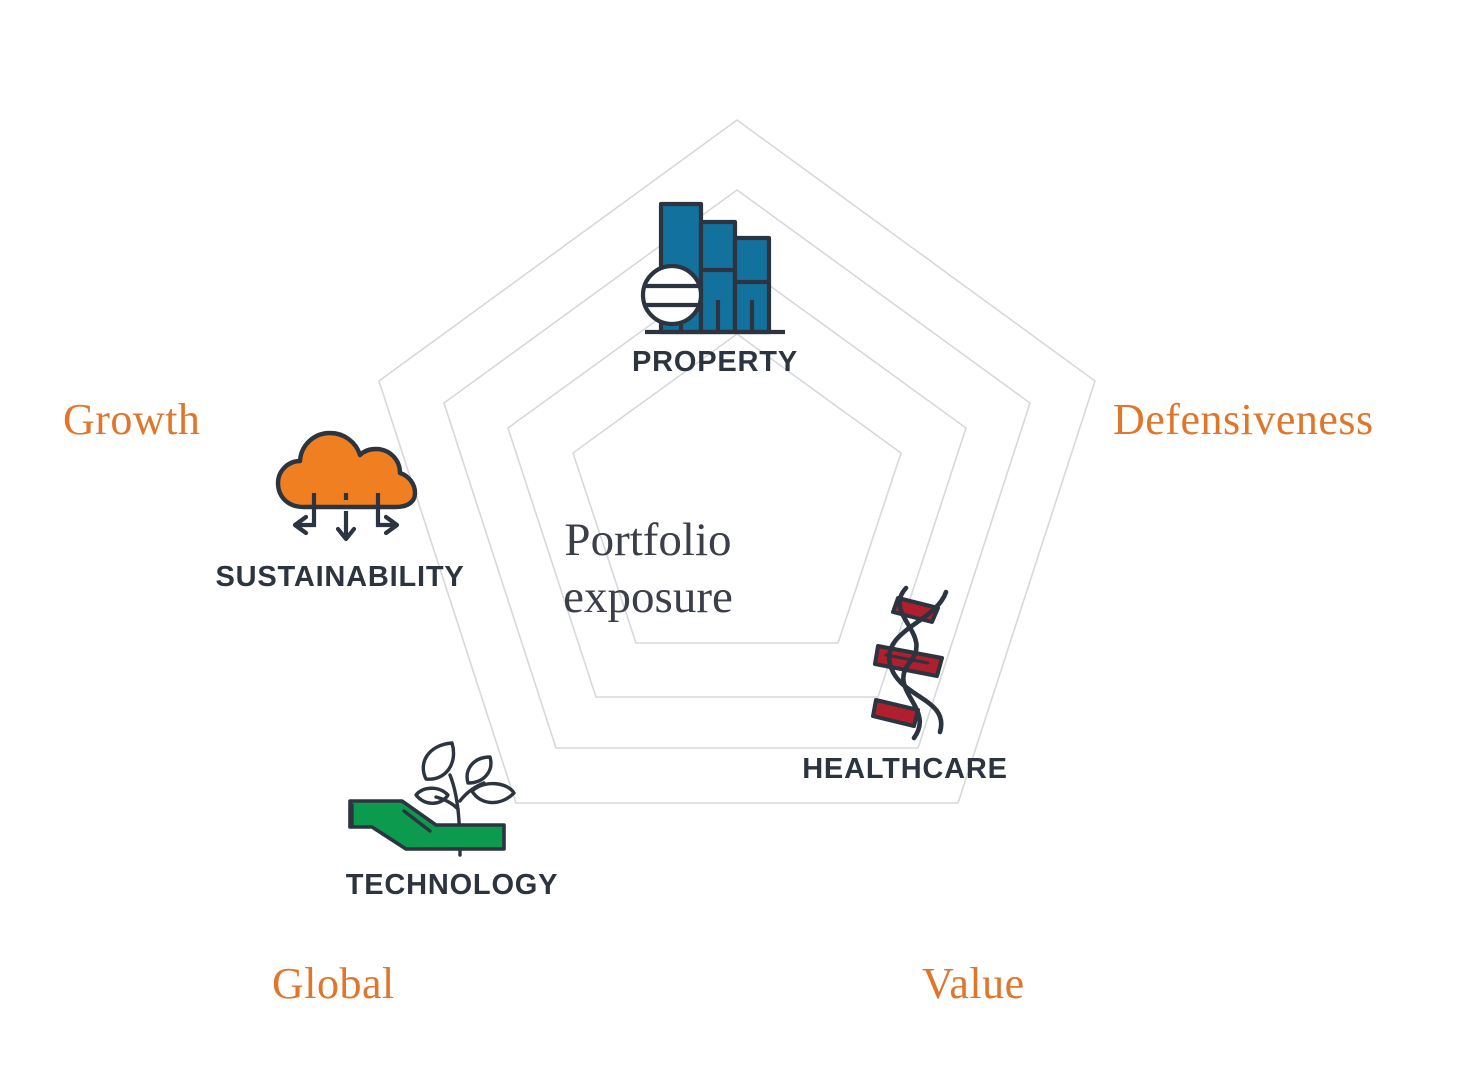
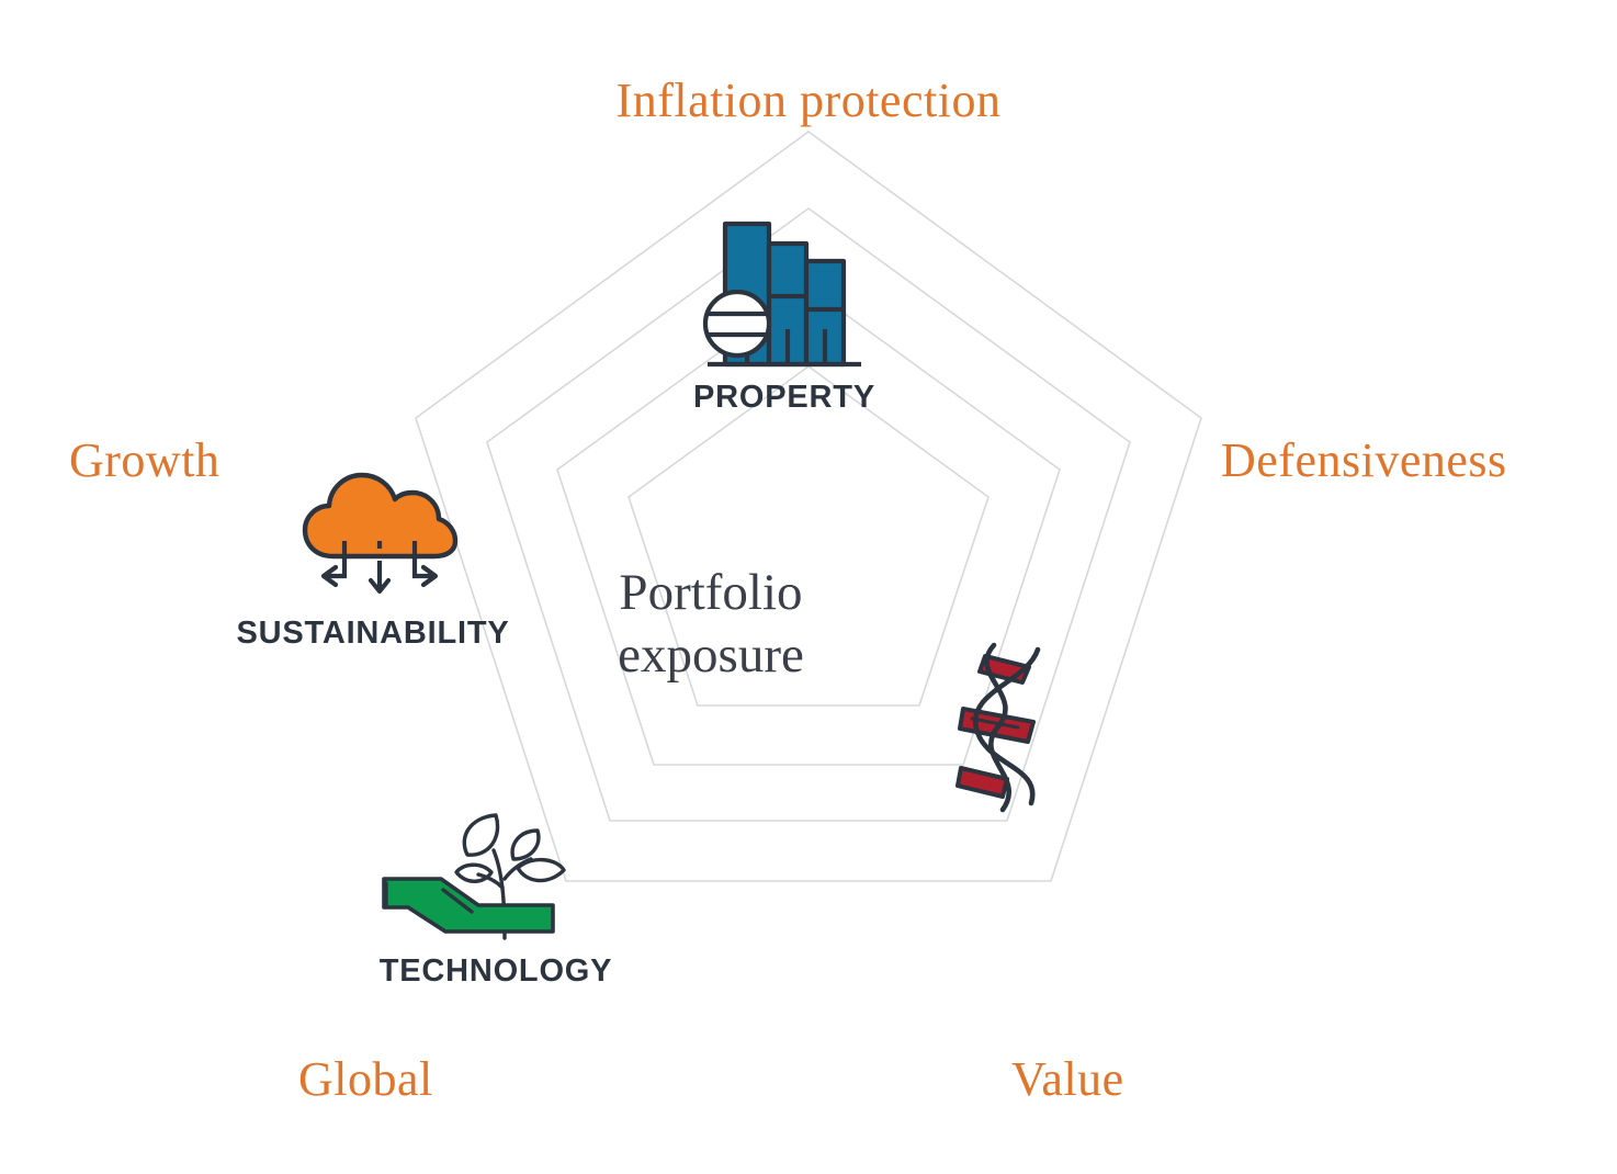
+ Inflation protection
  Growth
  Defensiveness
  Global
  Value
  Portfolio
  exposure
  PROPERTY
  SUSTAINABILITY
- HEALTHCARE
  TECHNOLOGY
